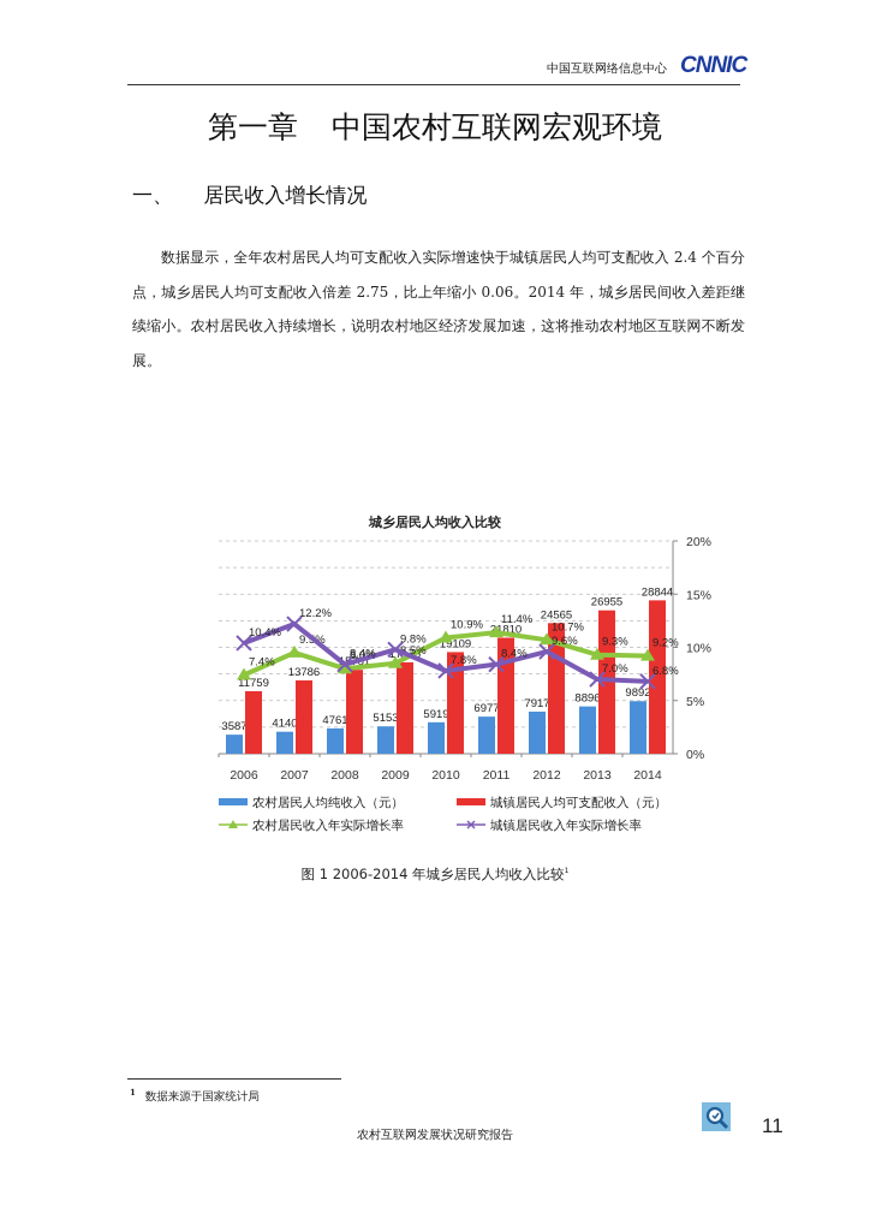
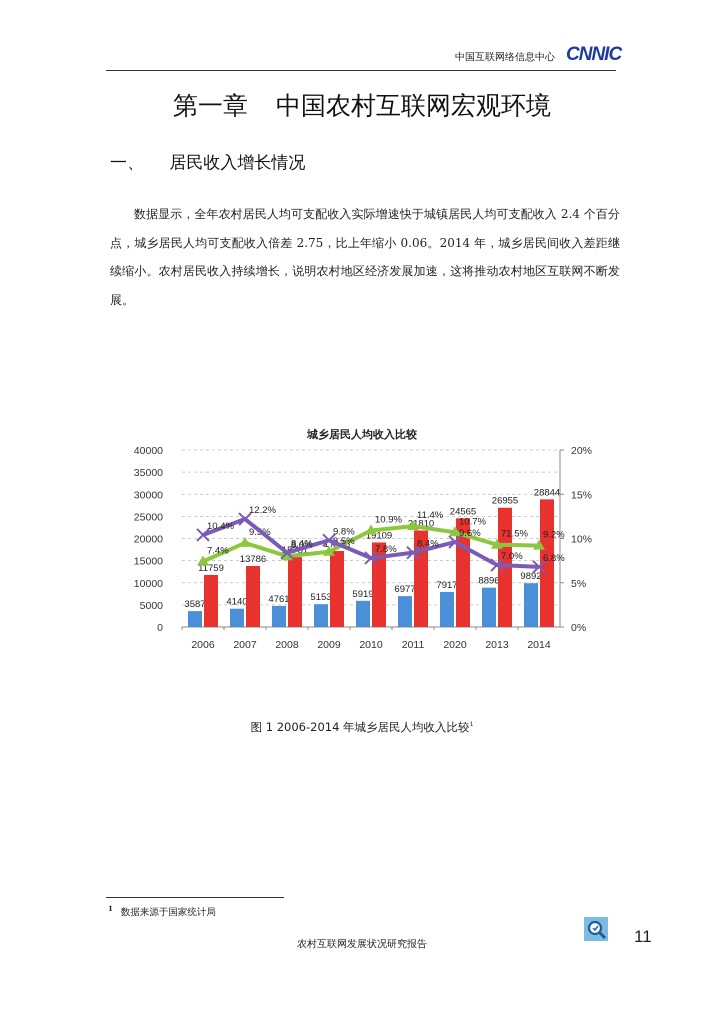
  中国互联网络信息中心
  CNNIC
  第一章 中国农村互联网宏观环境
  一、 居民收入增长情况
  数据显示，全年农村居民人均可支配收入实际增速快于城镇居民人均可支配收入 2.4 个百分点，城乡居民人均可支配收入倍差 2.75，比上年缩小 0.06。2014 年，城乡居民间收入差距继续缩小。农村居民收入持续增长，说明农村地区经济发展加速，这将推动农村地区互联网不断发展。
  城乡居民人均收入比较
+ 0
+ 5000
+ 10000
+ 15000
+ 20000
+ 25000
+ 30000
+ 35000
+ 40000
  0%
  5%
  10%
  15%
  20%
  3587
  4140
  4761
  5153
  5919
  6977
  7917
  8896
  9892
  11759
  13786
  19109
  21810
  24565
  26955
  28844
  7.4%
  9.%
  8.0
  .5%
  10.9%
  11.4%
  10.7%
- 9.3%
+ 71.5%
  9.2%
  10.4%
  12.2%
  8.4%
  9.8%
  7.8%
  8.4%
  9.6%
  7.0%
  6.8%
  2006
  2007
  2008
  2009
  2010
  2011
- 2012
+ 2020
  2013
  2014
- 农村居民人均纯收入（元）
- 城镇居民人均可支配收入（元）
- 农村居民收入年实际增长率
- 城镇居民收入年实际增长率
  图 1 2006-2014 年城乡居民人均收入比较
  1 数据来源于国家统计局
  农村互联网发展状况研究报告
  11
